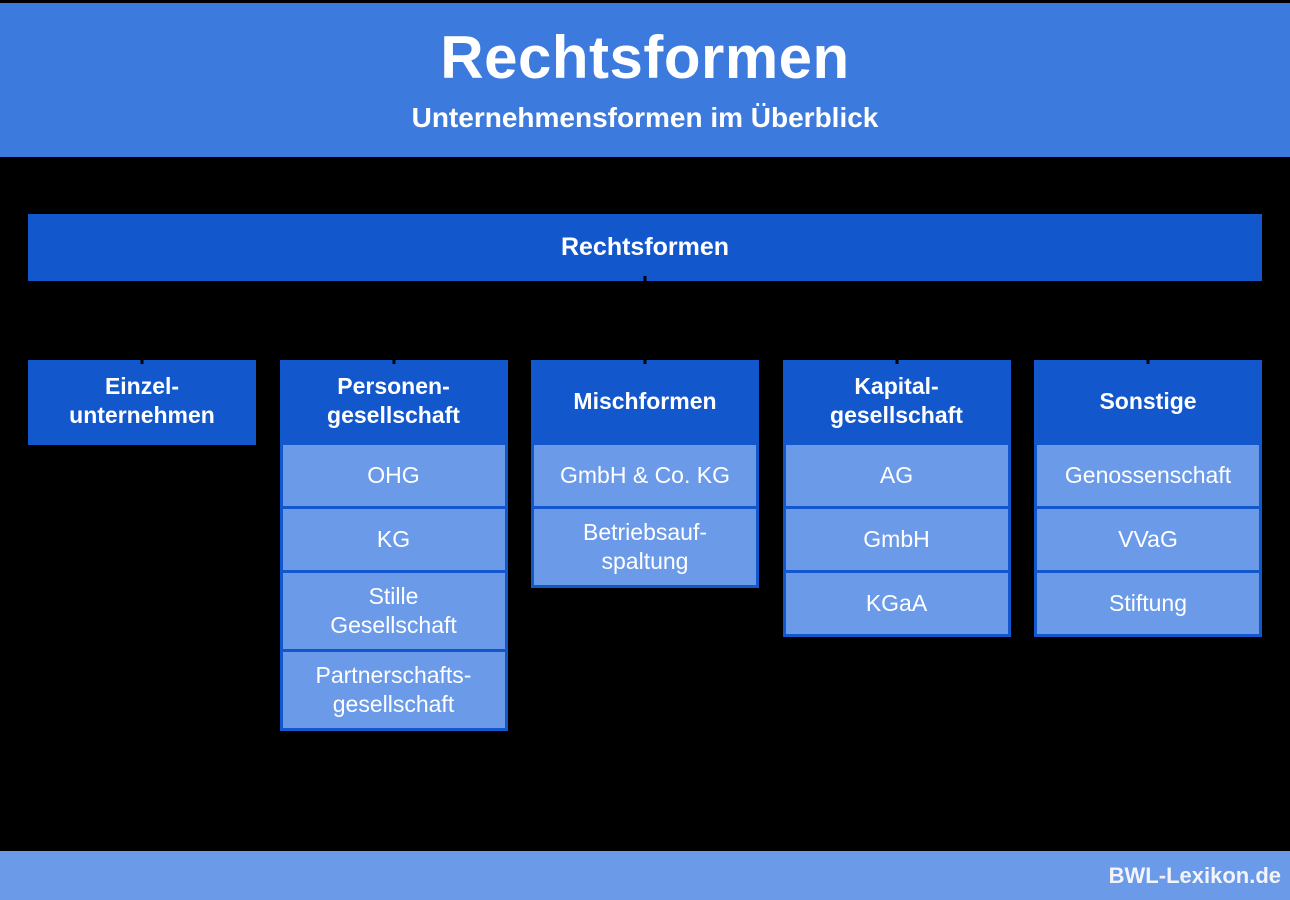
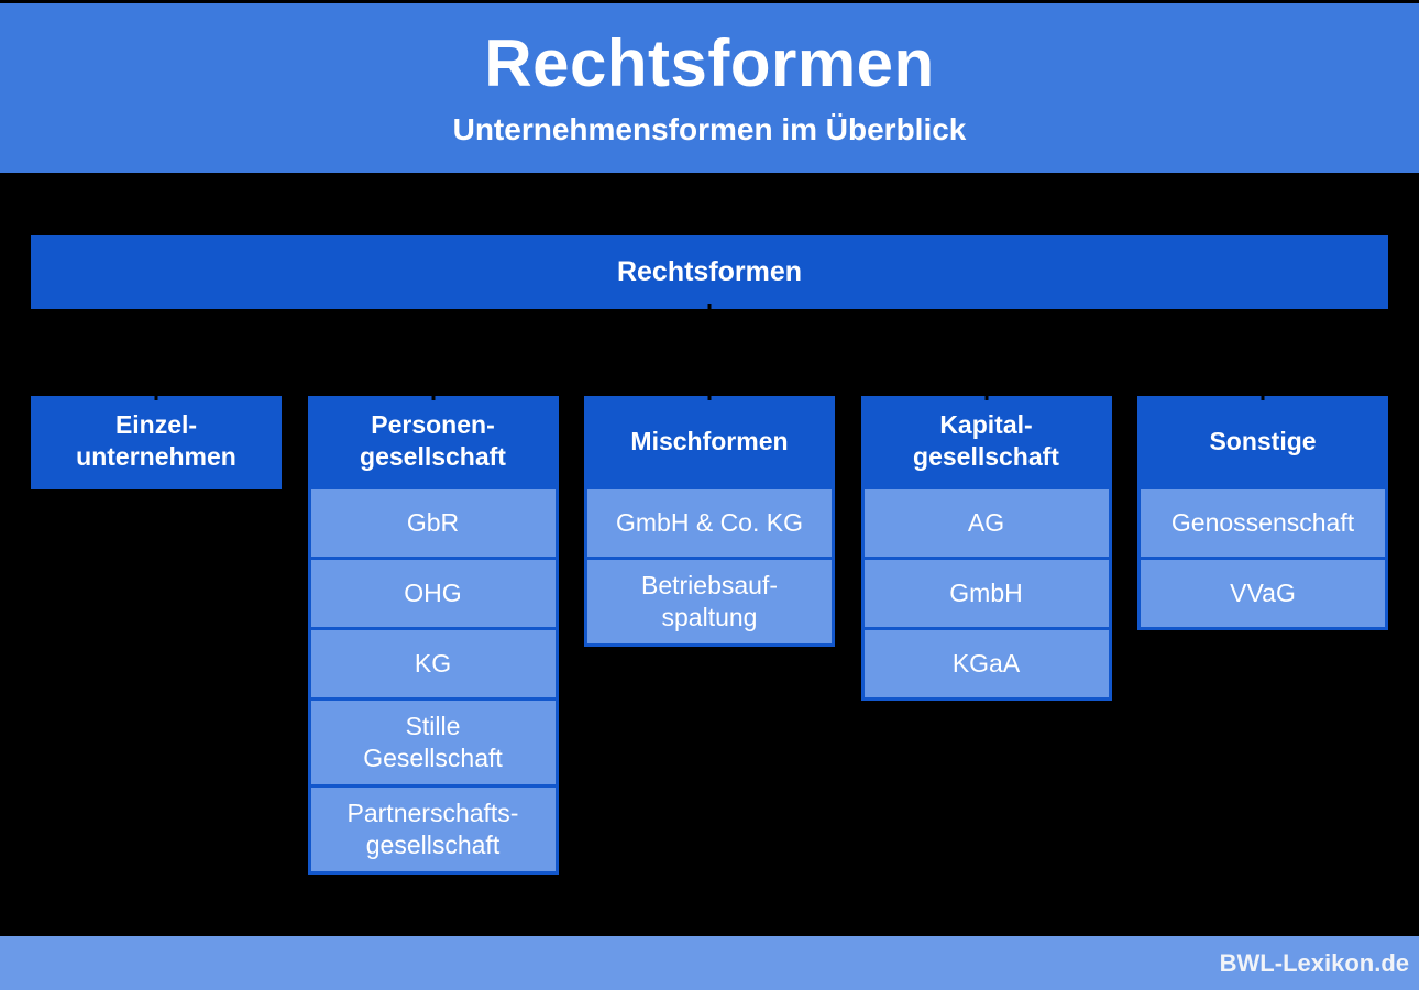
  Rechtsformen
  Unternehmensformen im Überblick
  Rechtsformen
  Einzel-
  unternehmen
  Personen-
  gesellschaft
+ GbR
  OHG
  KG
  Stille
  Gesellschaft
  Partnerschafts-
  gesellschaft
  Mischformen
  GmbH & Co. KG
  Betriebsauf-
  spaltung
  Kapital-
  gesellschaft
  AG
  GmbH
  KGaA
  Sonstige
  Genossenschaft
  VVaG
- Stiftung
  BWL-Lexikon.de
